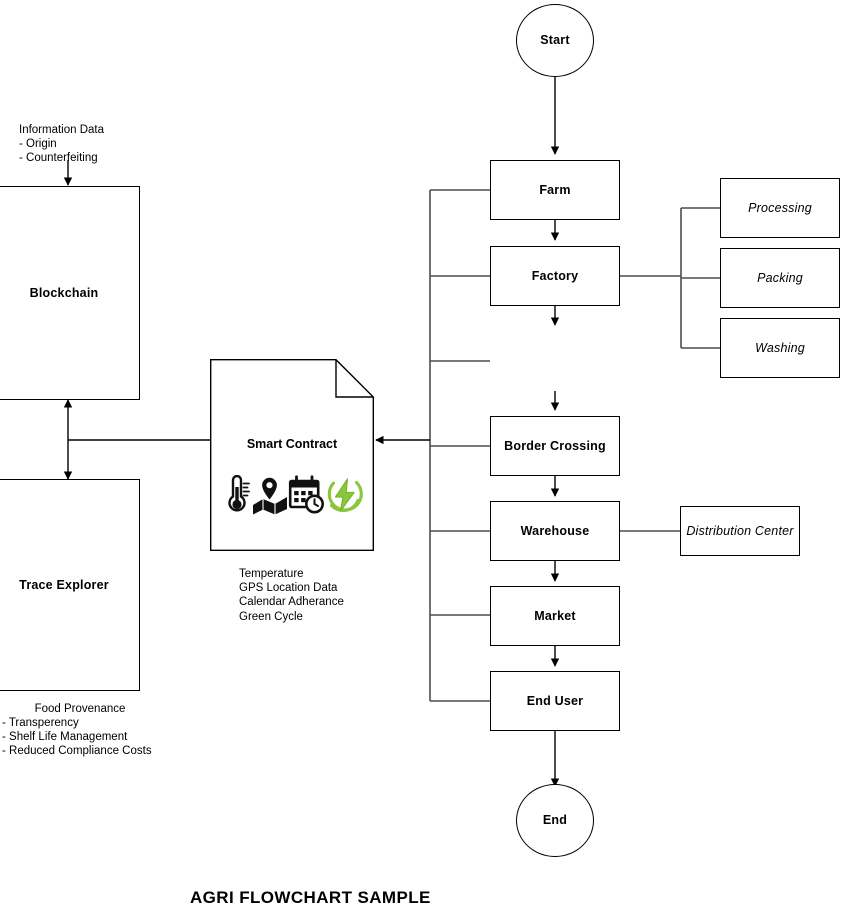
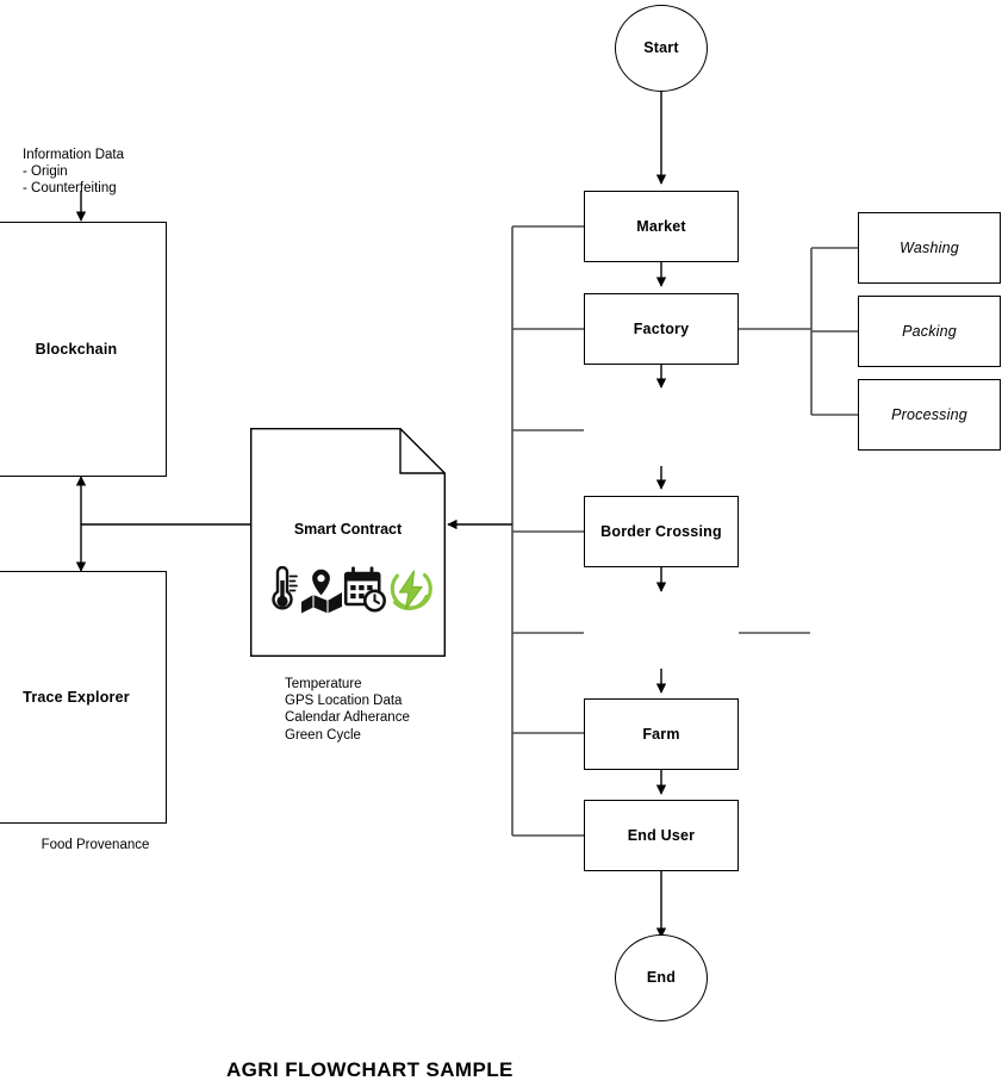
  Start
- Farm
+ Market
  Factory
  Border Crossing
- Warehouse
- Market
+ Farm
  End User
  End
- Processing
+ Washing
  Packing
- Washing
+ Processing
- Distribution Center
  Blockchain
  Trace Explorer
  Smart Contract
  Temperature
  GPS Location Data
  Calendar Adherance
  Green Cycle
  Information Data
  - Origin
  - Counterfeiting
  Food Provenance
- - Transperency
- - Shelf Life Management
- - Reduced Compliance Costs
  AGRI FLOWCHART SAMPLE
